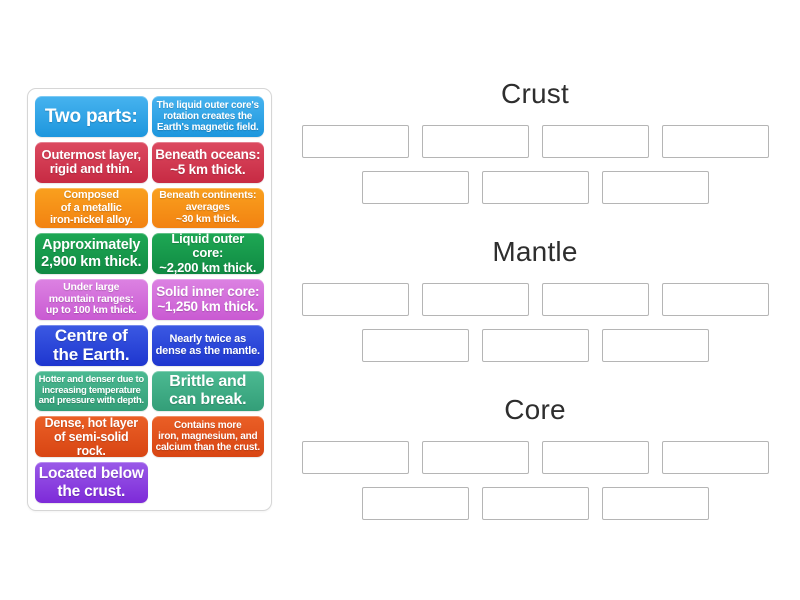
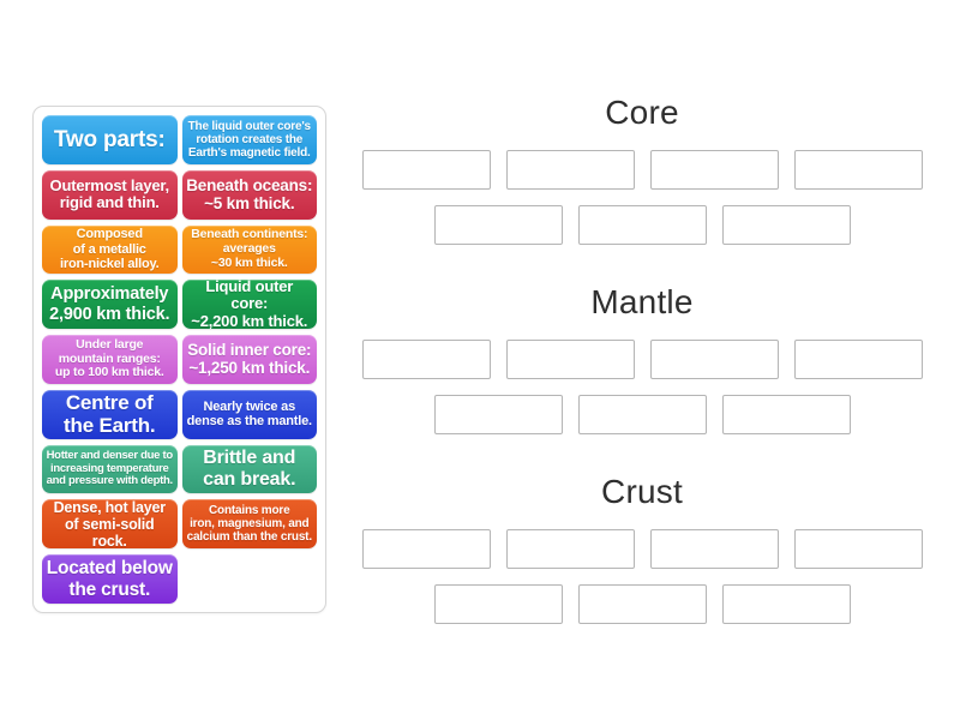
  Two parts:
  The liquid outer core's
  rotation creates the
  Earth's magnetic field.
  Outermost layer,
  rigid and thin.
  Beneath oceans:
  ~5 km thick.
  Composed
  of a metallic
  iron-nickel alloy.
  Beneath continents:
  averages
  ~30 km thick.
  Approximately
  2,900 km thick.
  Liquid outer core:
  ~2,200 km thick.
  Under large
  mountain ranges:
  up to 100 km thick.
  Solid inner core:
  ~1,250 km thick.
  Centre of
  the Earth.
  Nearly twice as
  dense as the mantle.
  Hotter and denser due to
  increasing temperature
  and pressure with depth.
  Brittle and
  can break.
  Dense, hot layer
  of semi-solid rock.
  Contains more
  iron, magnesium, and
  calcium than the crust.
  Located below
  the crust.
- Crust
+ Core
  Mantle
- Core
+ Crust
